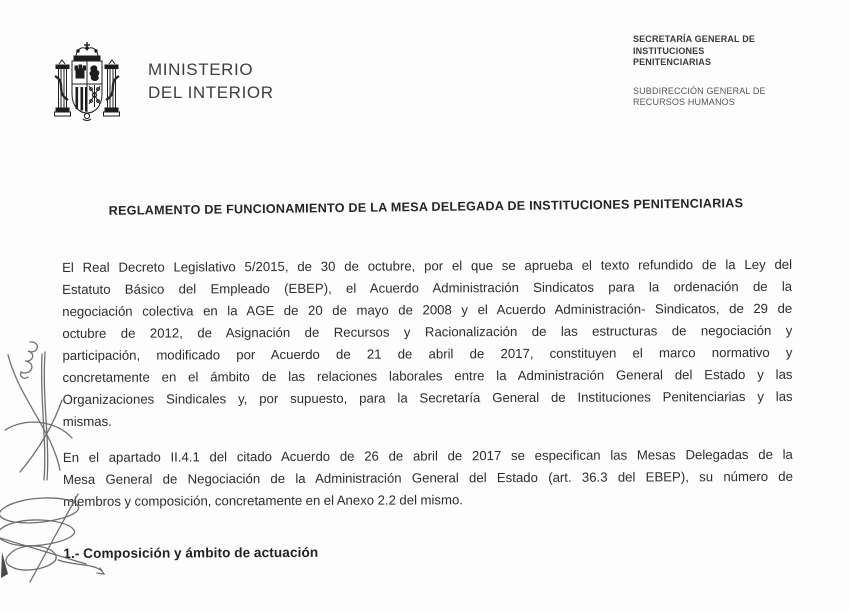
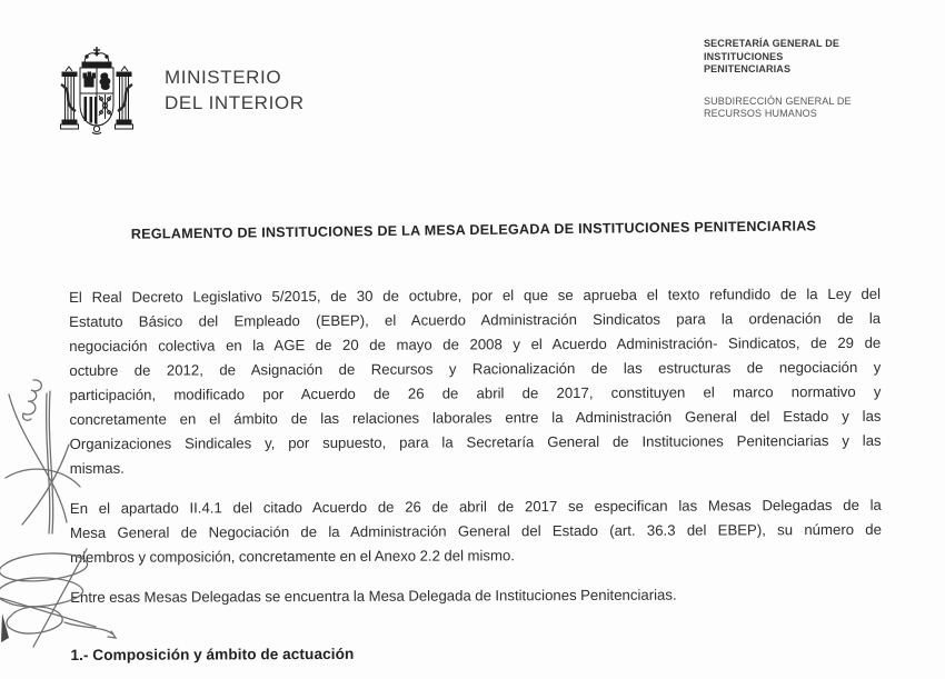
  MINISTERIO
  DEL INTERIOR
  SECRETARÍA GENERAL DE
  INSTITUCIONES
  PENITENCIARIAS
  SUBDIRECCIÓN GENERAL DE
  RECURSOS HUMANOS
- REGLAMENTO DE FUNCIONAMIENTO DE LA MESA DELEGADA DE INSTITUCIONES PENITENCIARIAS
+ REGLAMENTO DE INSTITUCIONES DE LA MESA DELEGADA DE INSTITUCIONES PENITENCIARIAS
  El Real Decreto Legislativo 5/2015, de 30 de octubre, por el que se aprueba el texto refundido de la Ley del
  Estatuto Básico del Empleado (EBEP), el Acuerdo Administración Sindicatos para la ordenación de la
  negociación colectiva en la AGE de 20 de mayo de 2008 y el Acuerdo Administración- Sindicatos, de 29 de
  octubre de 2012, de Asignación de Recursos y Racionalización de las estructuras de negociación y
- participación, modificado por Acuerdo de 21 de abril de 2017, constituyen el marco normativo y
+ participación, modificado por Acuerdo de 26 de abril de 2017, constituyen el marco normativo y
  concretamente en el ámbito de las relaciones laborales entre la Administración General del Estado y las
  Organizaciones Sindicales y, por supuesto, para la Secretaría General de Instituciones Penitenciarias y las
  mismas.
  En el apartado II.4.1 del citado Acuerdo de 26 de abril de 2017 se especifican las Mesas Delegadas de la
  Mesa General de Negociación de la Administración General del Estado (art. 36.3 del EBEP), su número de
  miembros y composición, concretamente en el Anexo 2.2 del mismo.
+ Entre esas Mesas Delegadas se encuentra la Mesa Delegada de Instituciones Penitenciarias.
  1.- Composición y ámbito de actuación
